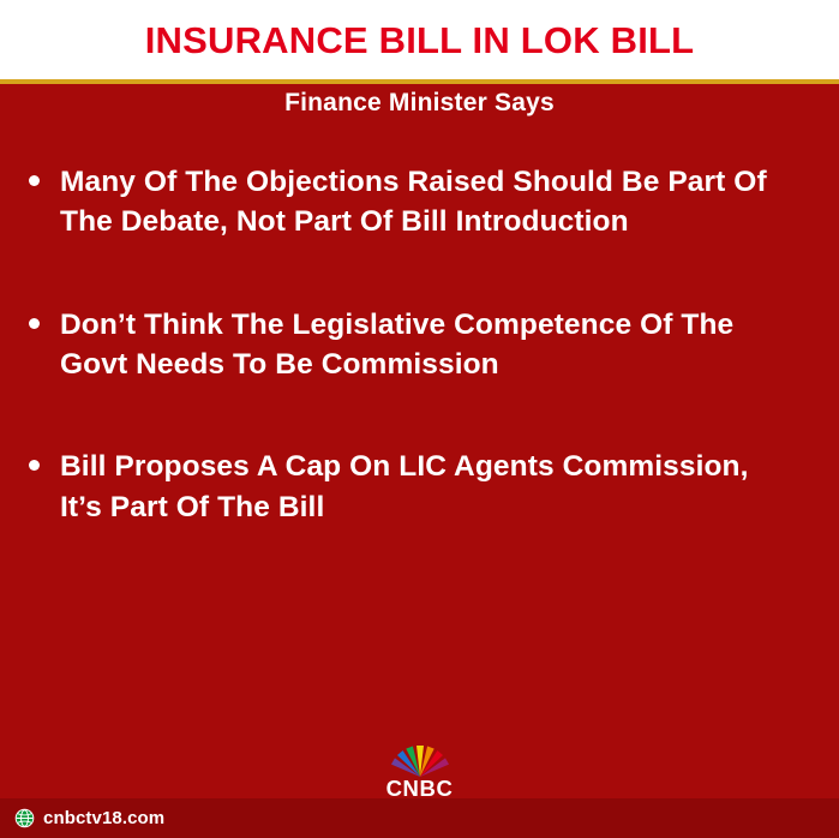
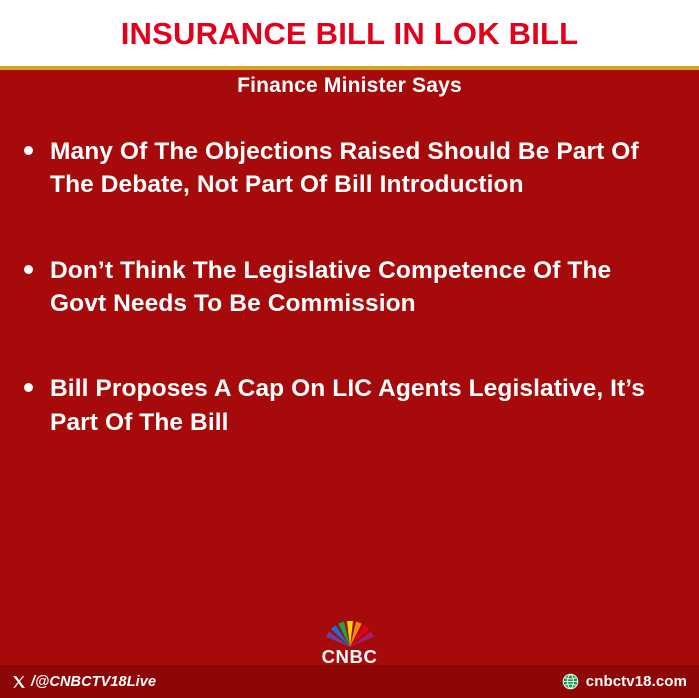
  INSURANCE BILL IN LOK BILL
  Finance Minister Says
  Many Of The Objections Raised Should Be Part Of The Debate, Not Part Of Bill Introduction
  Don’t Think The Legislative Competence Of The Govt Needs To Be Commission
- Bill Proposes A Cap On LIC Agents Commission, It’s Part Of The Bill
+ Bill Proposes A Cap On LIC Agents Legislative, It’s Part Of The Bill
  CNBC
+ /@CNBCTV18Live
  cnbctv18.com
